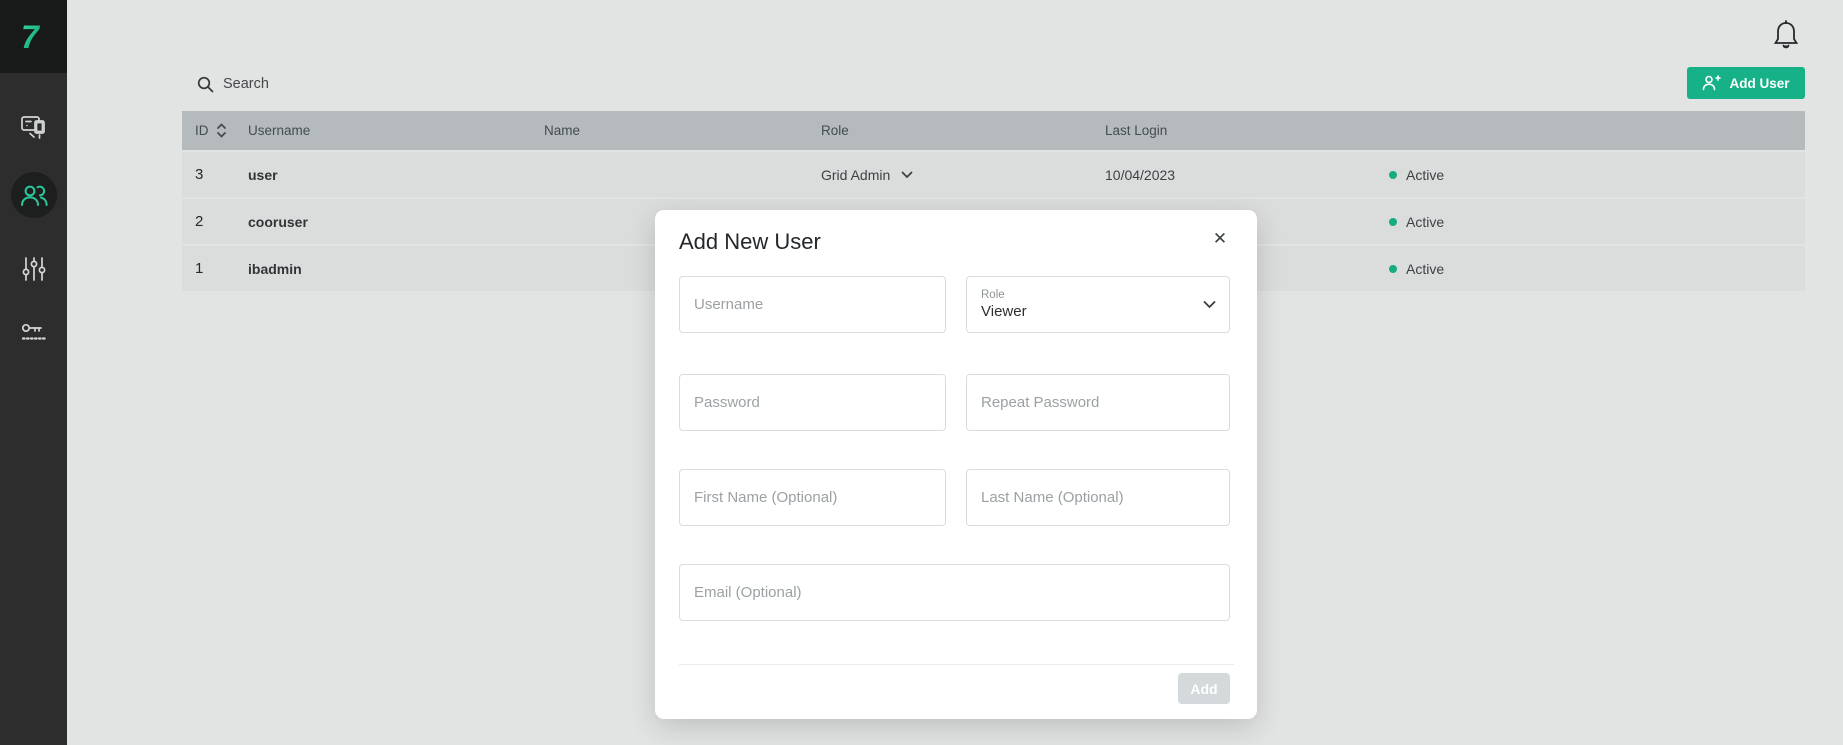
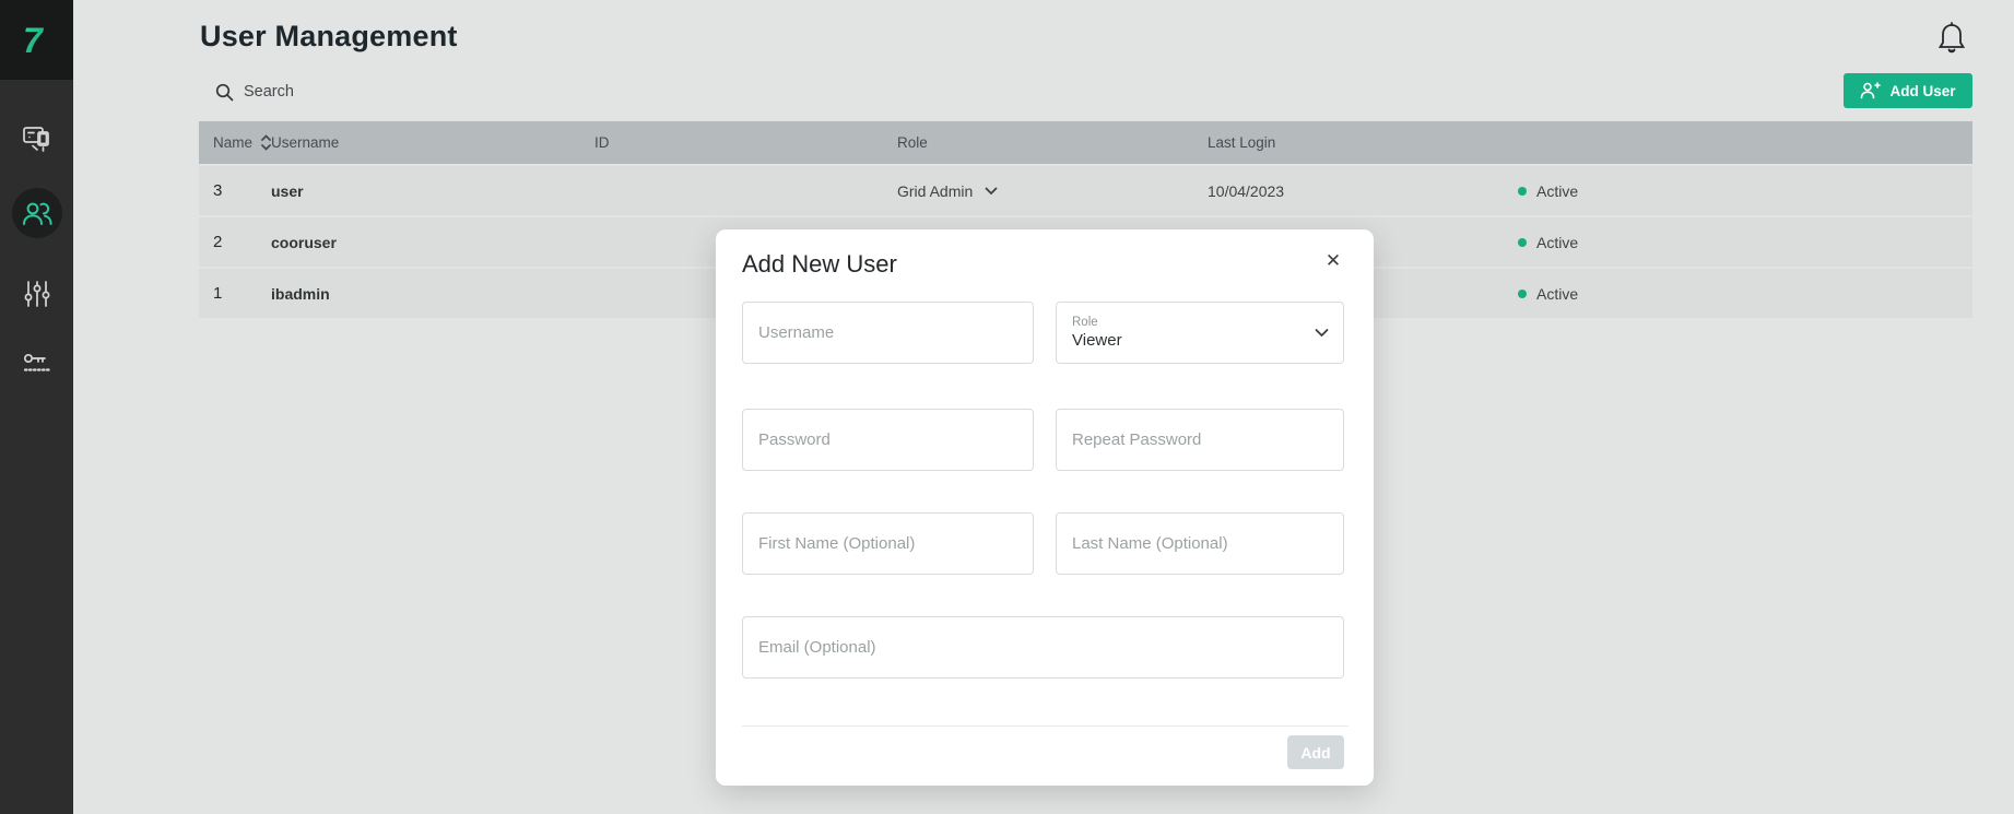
  7
+ User Management
  Search
  Add User
- ID
+ Name
  Username
- Name
+ ID
  Role
  Last Login
  3
  user
  Grid Admin
  10/04/2023
  Active
  2
  cooruser
  Active
  1
  ibadmin
  Active
  Add New User
  ✕
  Username
  Role
  Viewer
  Password
  Repeat Password
  First Name (Optional)
  Last Name (Optional)
  Email (Optional)
  Add
